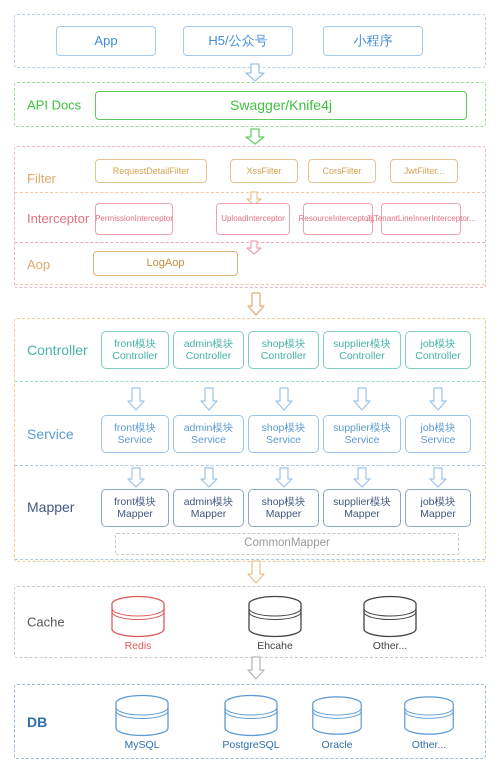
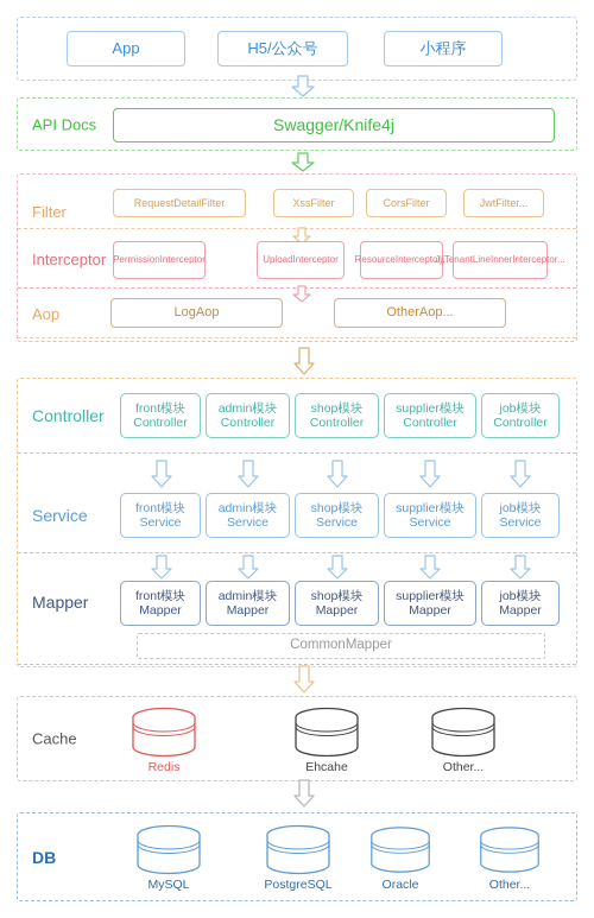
  App
  H5/公众号
  小程序
  API Docs
  Swagger/Knife4j
  Filter
  RequestDetailFilter
  XssFilter
  CorsFilter
  JwtFilter...
  Interceptor
  PermissionInterceptor
  UploadInterceptor
  ResourceInterceptor...
  JjjTenantLineInnerInterceptor...
  Aop
  LogAop
+ OtherAop...
  Controller
  front模块
  Controller
  admin模块
  Controller
  shop模块
  Controller
  supplier模块
  Controller
  job模块
  Controller
  Service
  front模块
  Service
  admin模块
  Service
  shop模块
  Service
  supplier模块
  Service
  job模块
  Service
  Mapper
  front模块
  Mapper
  admin模块
  Mapper
  shop模块
  Mapper
  supplier模块
  Mapper
  job模块
  Mapper
  CommonMapper
  Cache
  Redis
  Ehcahe
  Other...
  DB
  MySQL
  PostgreSQL
  Oracle
  Other...
